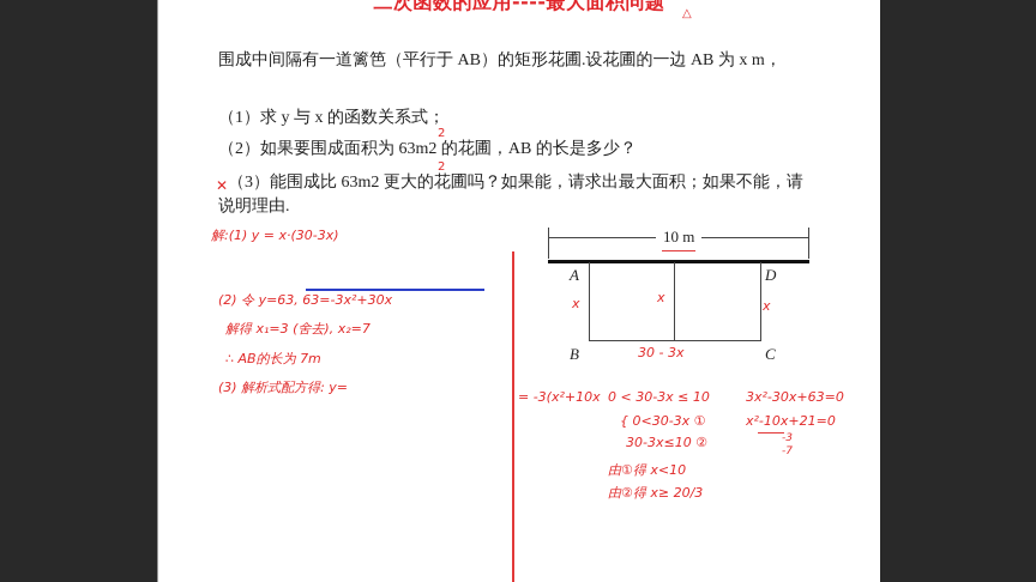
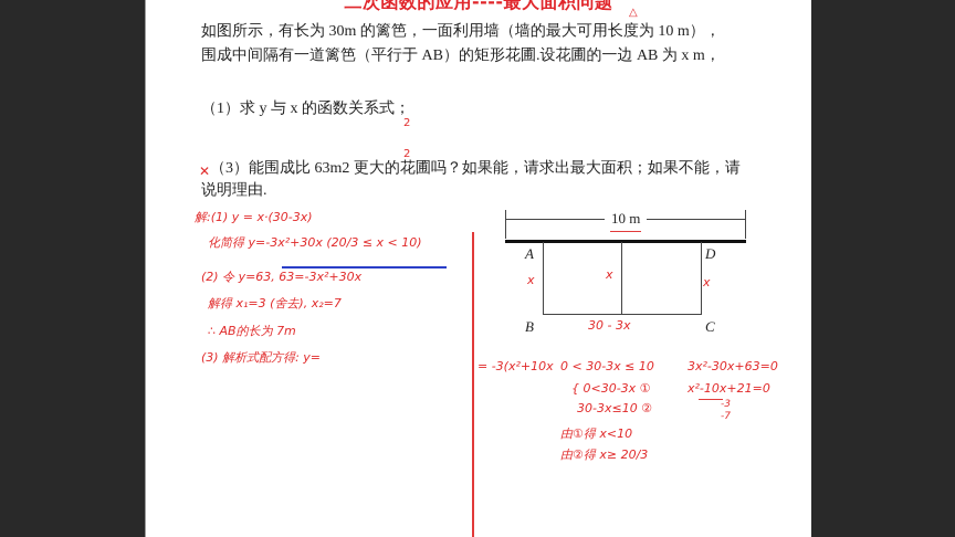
  二次函数的应用----最大面积问题
  △
+ 如图所示，有长为 30m 的篱笆，一面利用墙（墙的最大可用长度为 10 m），
  围成中间隔有一道篱笆（平行于 AB）的矩形花圃.设花圃的一边 AB 为 x m，
  （1）求 y 与 x 的函数关系式；
- （2）如果要围成面积为 63m2 的花圃，AB 的长是多少？
  2
  ✕
  （3）能围成比 63m2 更大的花圃吗？如果能，请求出最大面积；如果不能，请
  2
  说明理由.
  解:(1) y = x·(30-3x)
+ 化简得 y=-3x²+30x (20/3 ≤ x < 10)
  (2) 令 y=63, 63=-3x²+30x
  解得 x₁=3 (舍去), x₂=7
  ∴ AB的长为 7m
  (3) 解析式配方得: y=
  10 m
  A
  D
  B
  C
  x
  x
  x
  30 - 3x
  = -3(x²+10x
  0 < 30-3x ≤ 10
  { 0<30-3x ①
  30-3x≤10 ②
  由①得 x<10
  由②得 x≥ 20/3
  3x²-30x+63=0
  x²-10x+21=0
  -3
  -7
